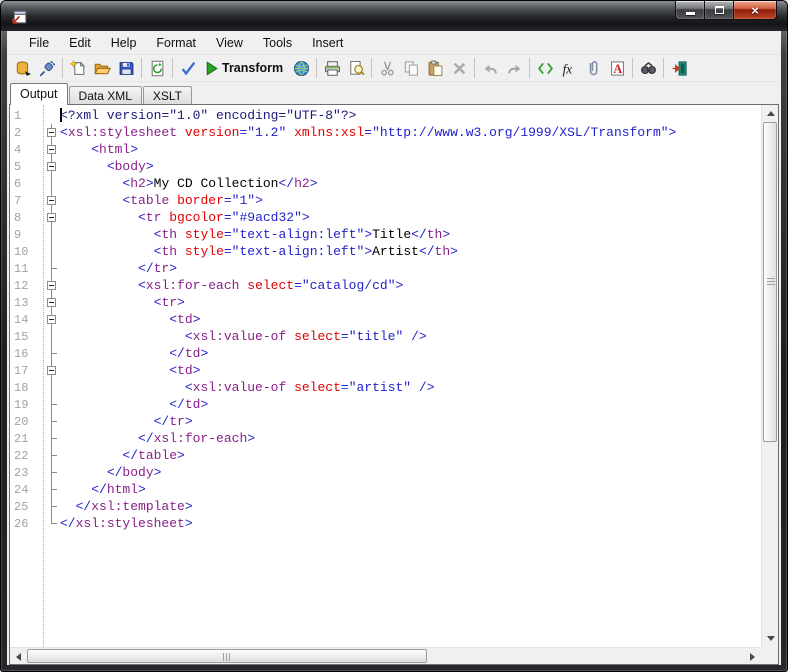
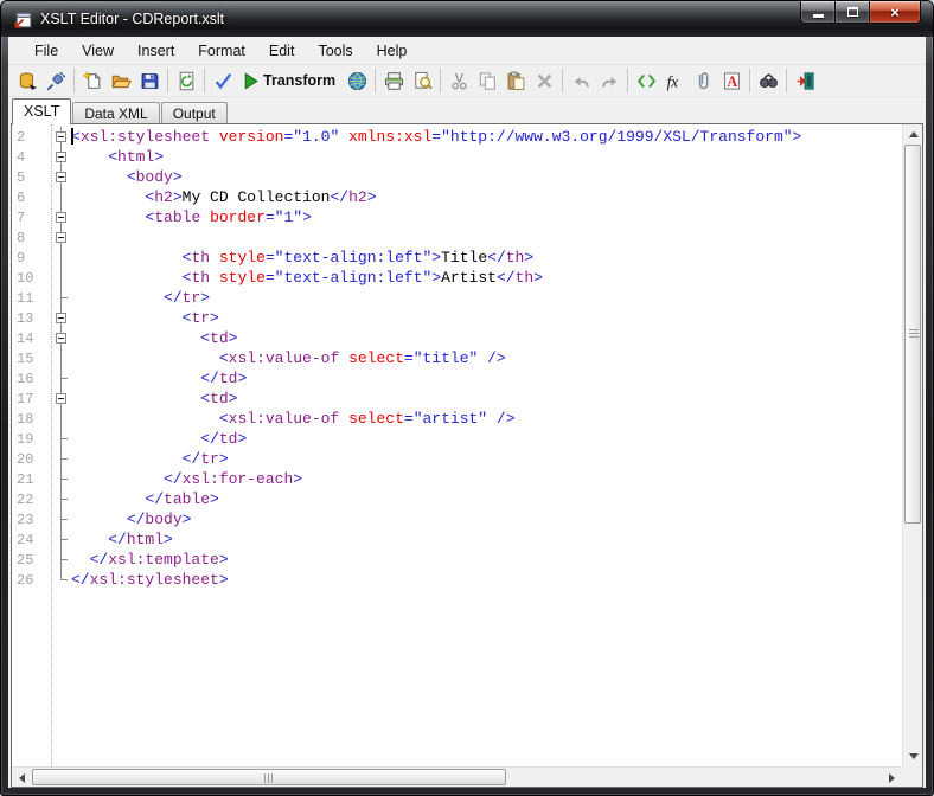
+ XSLT Editor - CDReport.xslt
  ×
  File
- Edit
+ View
- Help
+ Insert
  Format
- View
+ Edit
  Tools
- Insert
+ Help
  Transform
  fx
  A
- Output
+ XSLT
  Data XML
- XSLT
+ Output
- 1
- <?xml version="1.0" encoding="UTF-8"?>
  2
- <xsl:stylesheet version="1.2" xmlns:xsl="http://www.w3.org/1999/XSL/Transform">
+ <xsl:stylesheet version="1.0" xmlns:xsl="http://www.w3.org/1999/XSL/Transform">
  4
  <html>
  5
  <body>
  6
  <h2>My CD Collection</h2>
  7
  <table border="1">
  8
- <tr bgcolor="#9acd32">
  9
  <th style="text-align:left">Title</th>
  10
  <th style="text-align:left">Artist</th>
  11
  </tr>
- 12
- <xsl:for-each select="catalog/cd">
  13
  <tr>
  14
  <td>
  15
  <xsl:value-of select="title" />
  16
  </td>
  17
  <td>
  18
  <xsl:value-of select="artist" />
  19
  </td>
  20
  </tr>
  21
  </xsl:for-each>
  22
  </table>
  23
  </body>
  24
  </html>
  25
  </xsl:template>
  26
  </xsl:stylesheet>
